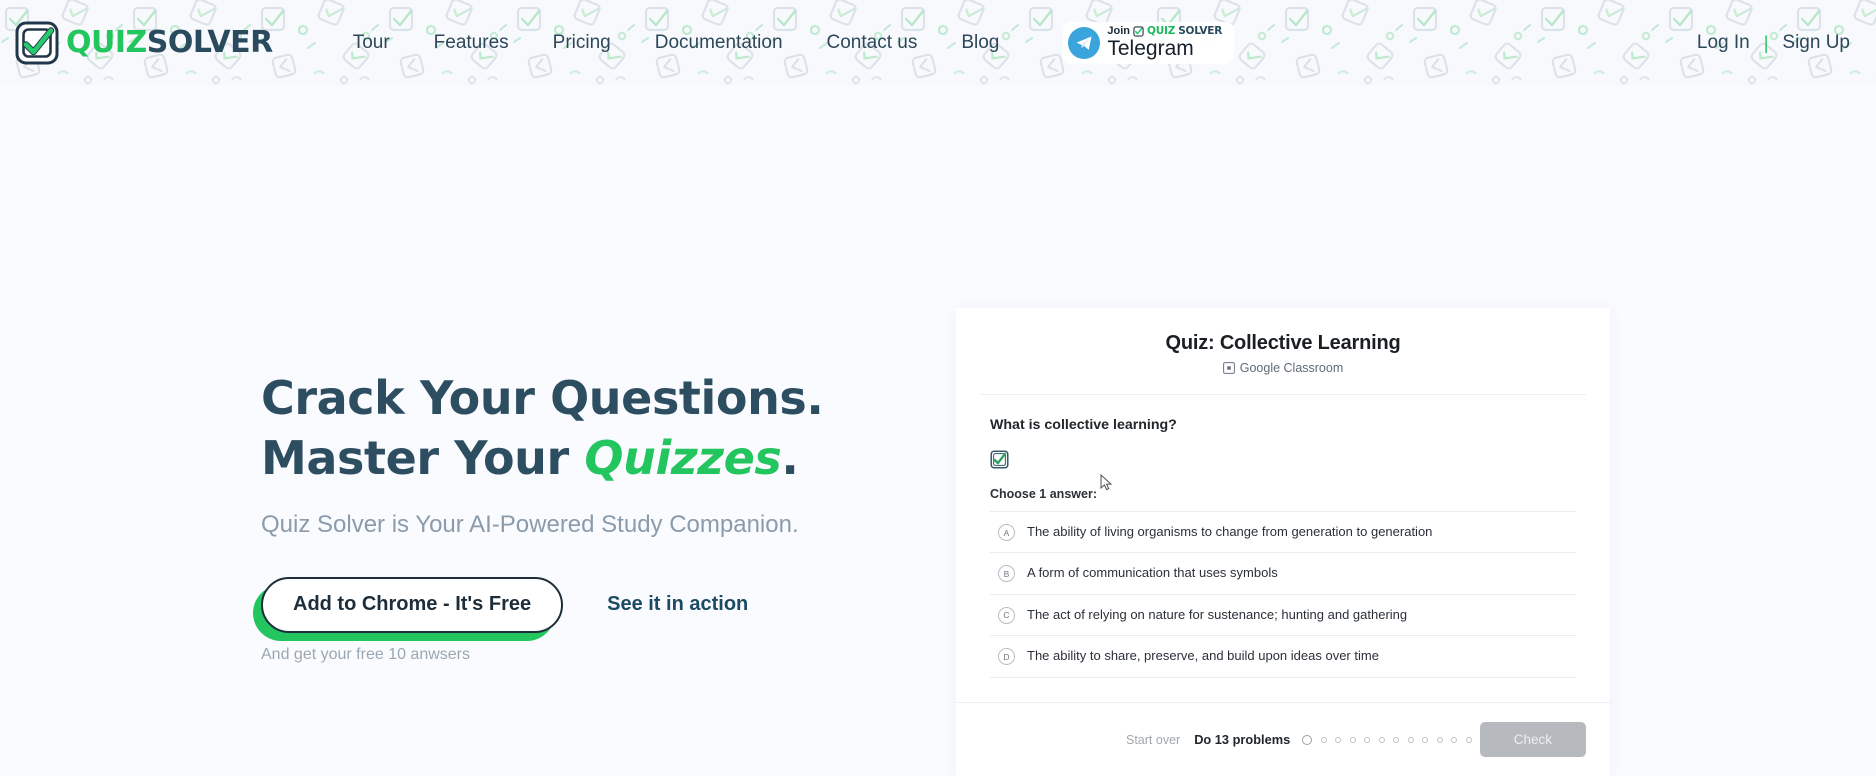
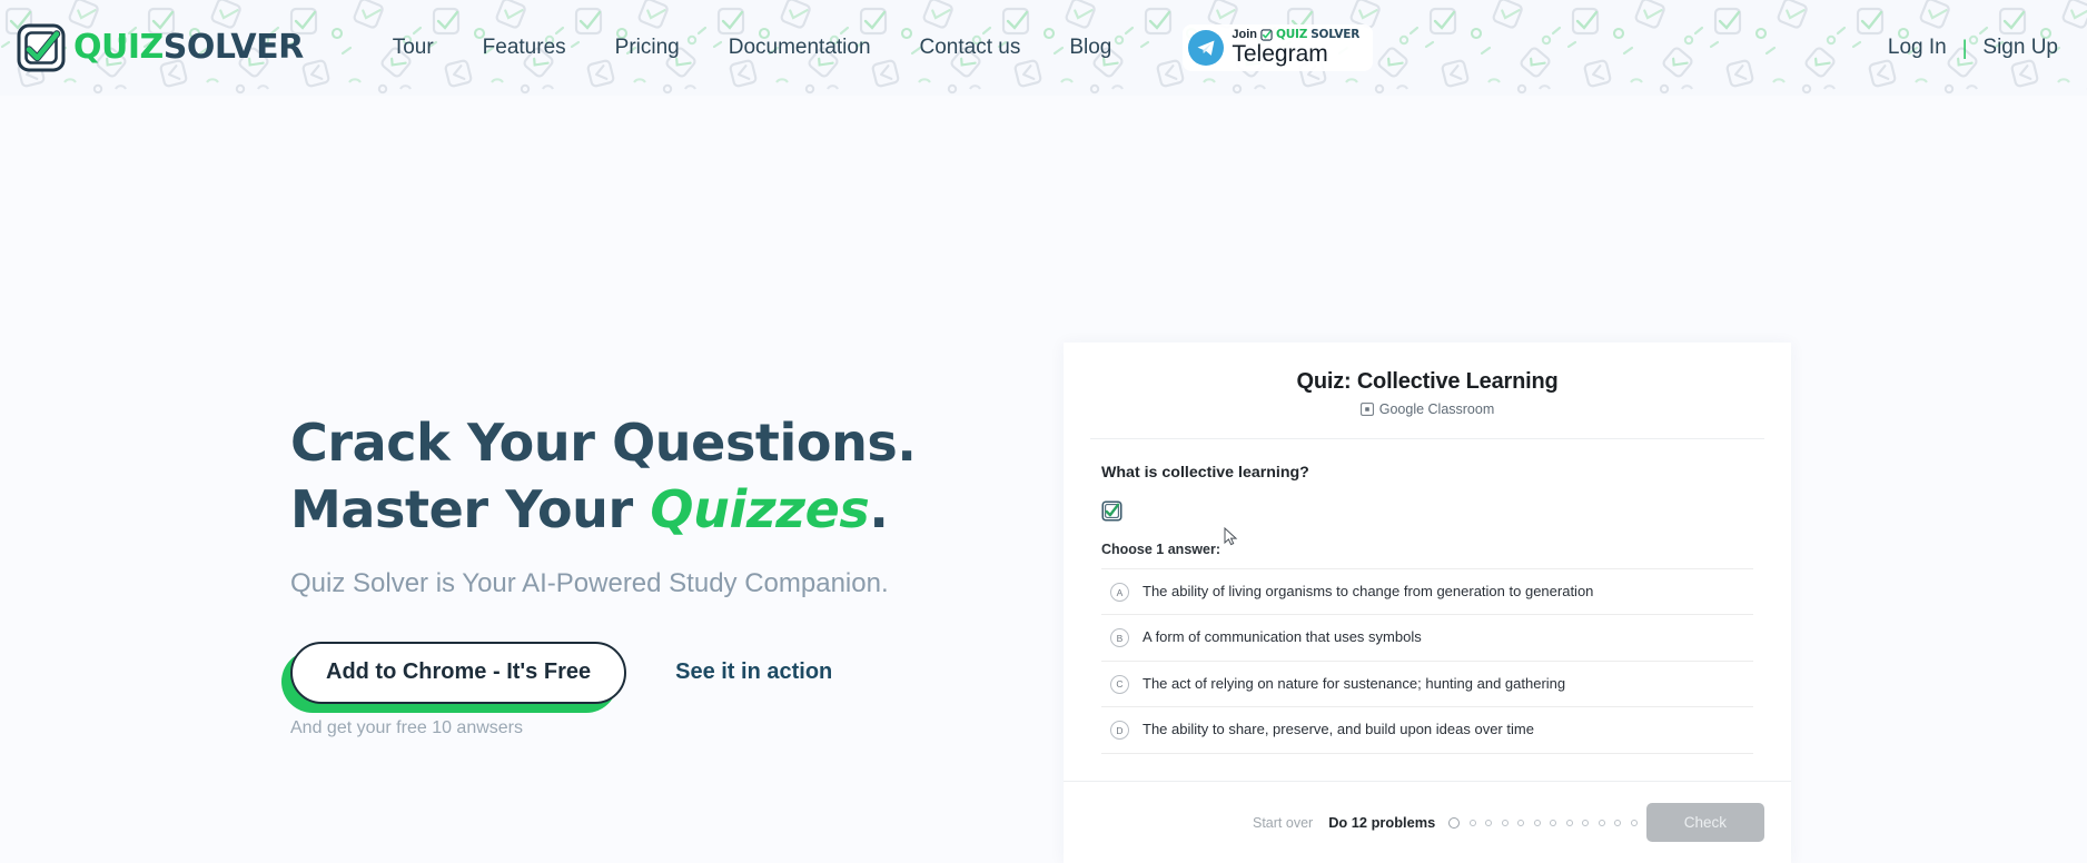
  QUIZSOLVER
  Tour
  Features
  Pricing
  Documentation
  Contact us
  Blog
  Join
  QUIZ
  SOLVER
  Telegram
  Log In
  |
  Sign Up
  Crack Your Questions.
  Master Your Quizzes.
  Quiz Solver is Your AI-Powered Study Companion.
  Add to Chrome - It's Free
  See it in action
  And get your free 10 anwsers
  Quiz: Collective Learning
  Google Classroom
  What is collective learning?
  Choose 1 answer:
  A
  The ability of living organisms to change from generation to generation
  B
  A form of communication that uses symbols
  C
  The act of relying on nature for sustenance; hunting and gathering
  D
  The ability to share, preserve, and build upon ideas over time
  Start over
- Do 13 problems
+ Do 12 problems
  Check
